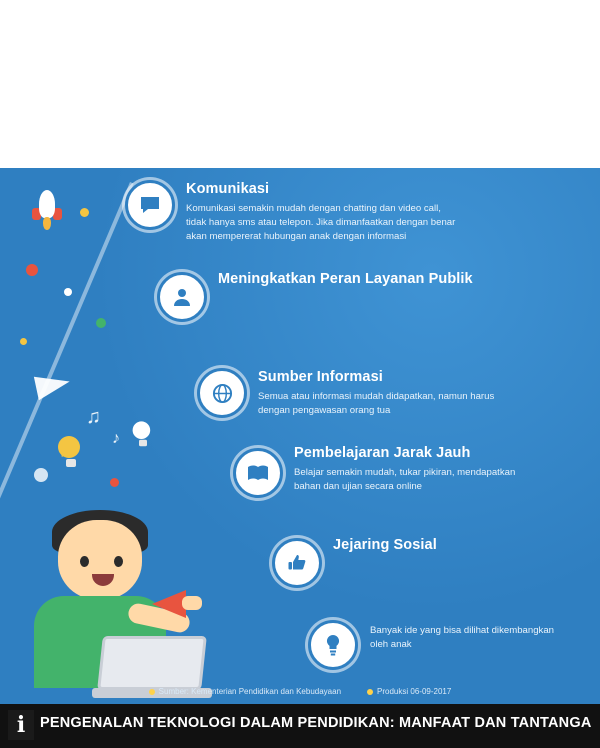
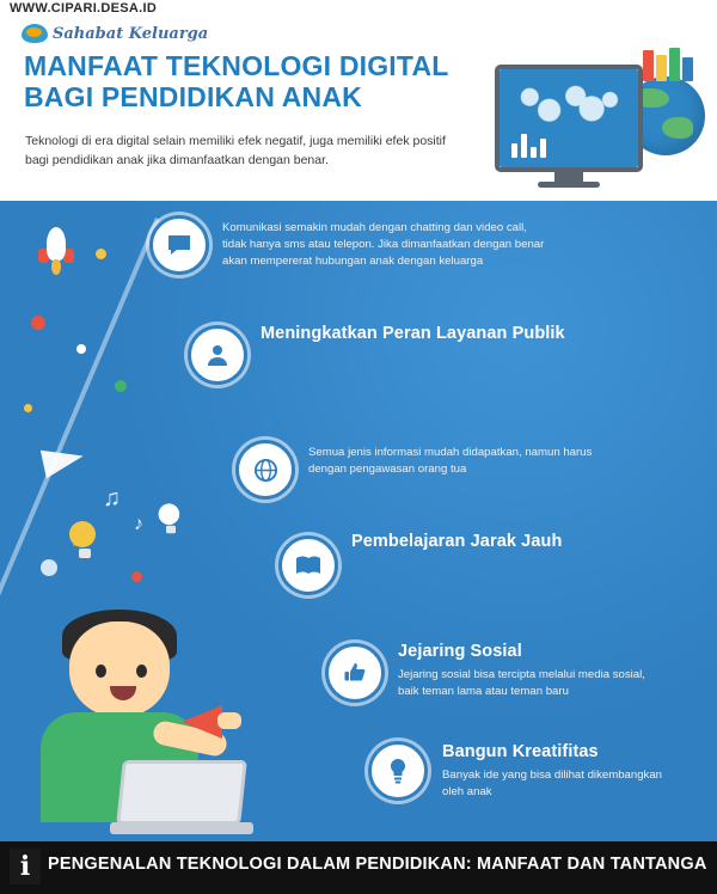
+ WWW.CIPARI.DESA.ID
+ Sahabat Keluarga
+ MANFAAT TEKNOLOGI DIGITAL
+ BAGI PENDIDIKAN ANAK
+ Teknologi di era digital selain memiliki efek negatif, juga memiliki efek positif bagi pendidikan anak jika dimanfaatkan dengan benar.
  ♫
  ♪
- Komunikasi
- Komunikasi semakin mudah dengan chatting dan video call, tidak hanya sms atau telepon. Jika dimanfaatkan dengan benar akan mempererat hubungan anak dengan informasi
+ Komunikasi semakin mudah dengan chatting dan video call, tidak hanya sms atau telepon. Jika dimanfaatkan dengan benar akan mempererat hubungan anak dengan keluarga
  Meningkatkan Peran Layanan Publik
- Sumber Informasi
- Semua atau informasi mudah didapatkan, namun harus dengan pengawasan orang tua
+ Semua jenis informasi mudah didapatkan, namun harus dengan pengawasan orang tua
  Pembelajaran Jarak Jauh
- Belajar semakin mudah, tukar pikiran, mendapatkan bahan dan ujian secara online
  Jejaring Sosial
+ Jejaring sosial bisa tercipta melalui media sosial, baik teman lama atau teman baru
+ Bangun Kreatifitas
  Banyak ide yang bisa dilihat dikembangkan oleh anak
- Sumber: Kementerian Pendidikan dan Kebudayaan
- Produksi 06-09-2017
  i
  PENGENALAN TEKNOLOGI DALAM PENDIDIKAN: MANFAAT DAN TANTANGA
